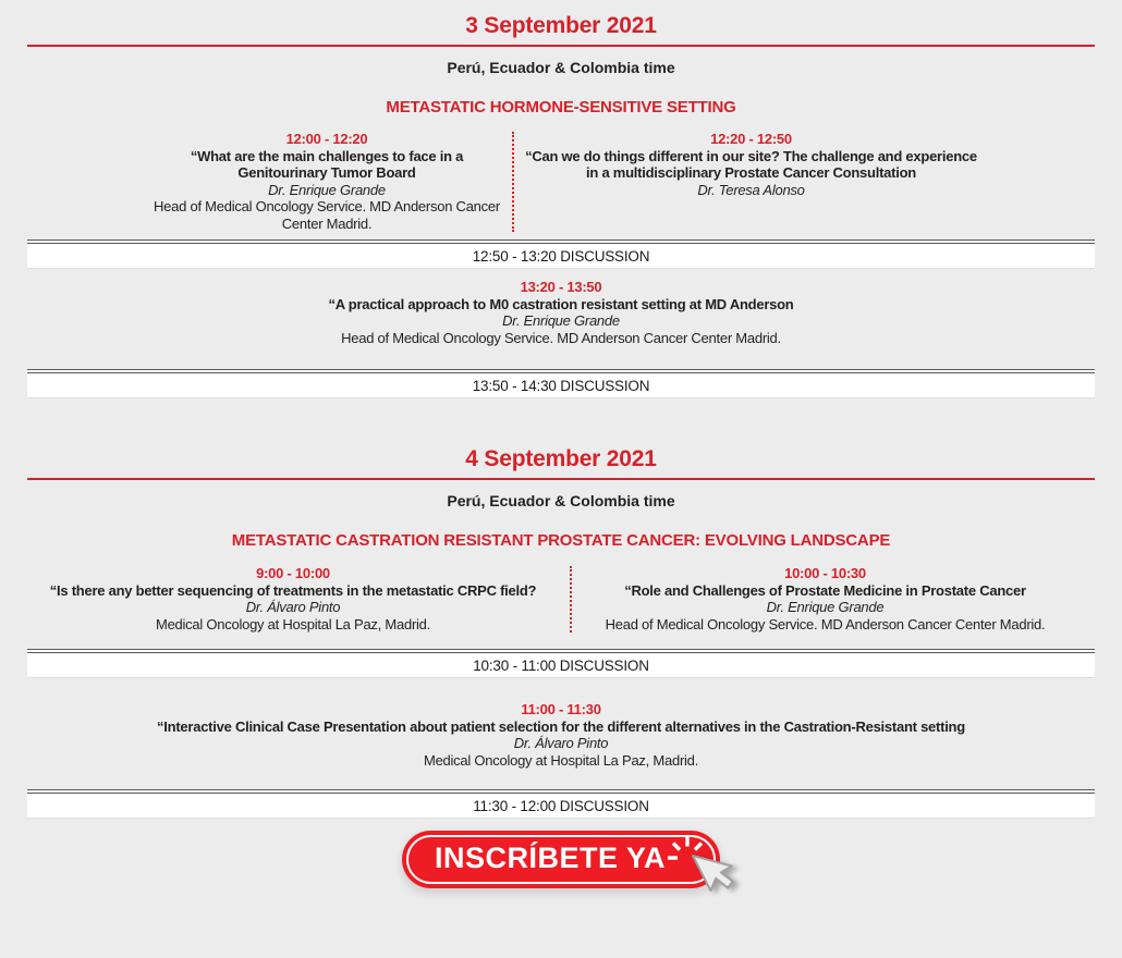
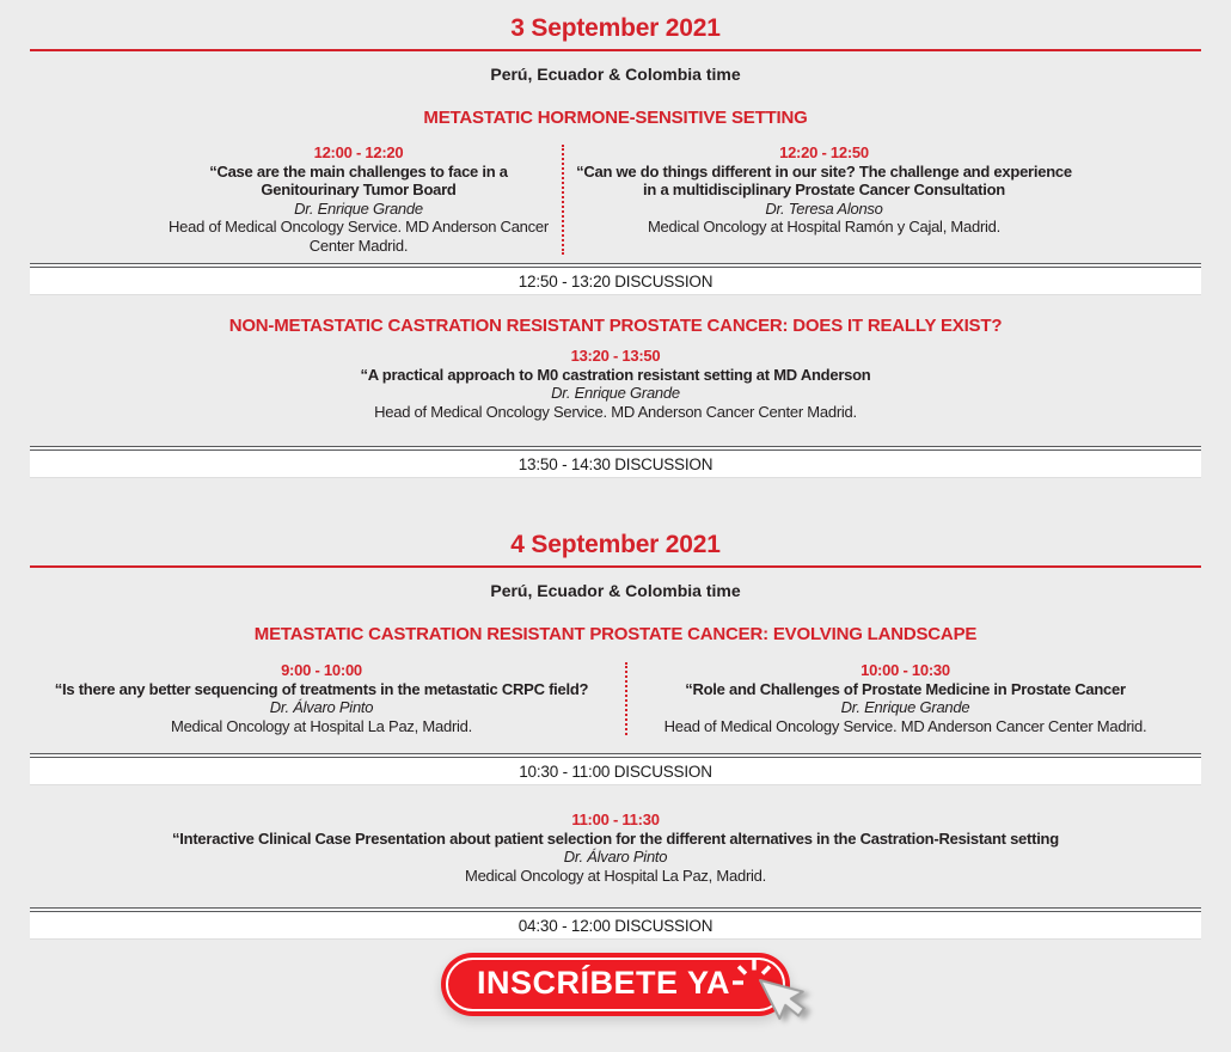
  3 September 2021
  Perú, Ecuador & Colombia time
  METASTATIC HORMONE-SENSITIVE SETTING
  12:00 - 12:20
- “What are the main challenges to face in a Genitourinary Tumor Board
+ “Case are the main challenges to face in a Genitourinary Tumor Board
  Dr. Enrique Grande
  Head of Medical Oncology Service. MD Anderson Cancer Center Madrid.
  12:20 - 12:50
  “Can we do things different in our site? The challenge and experience in a multidisciplinary Prostate Cancer Consultation
  Dr. Teresa Alonso
+ Medical Oncology at Hospital Ramón y Cajal, Madrid.
  12:50 - 13:20 DISCUSSION
+ NON-METASTATIC CASTRATION RESISTANT PROSTATE CANCER: DOES IT REALLY EXIST?
  13:20 - 13:50
  “A practical approach to M0 castration resistant setting at MD Anderson
  Dr. Enrique Grande
  Head of Medical Oncology Service. MD Anderson Cancer Center Madrid.
  13:50 - 14:30 DISCUSSION
  4 September 2021
  Perú, Ecuador & Colombia time
  METASTATIC CASTRATION RESISTANT PROSTATE CANCER: EVOLVING LANDSCAPE
  9:00 - 10:00
  “Is there any better sequencing of treatments in the metastatic CRPC field?
  Dr. Álvaro Pinto
  Medical Oncology at Hospital La Paz, Madrid.
  10:00 - 10:30
  “Role and Challenges of Prostate Medicine in Prostate Cancer
  Dr. Enrique Grande
  Head of Medical Oncology Service. MD Anderson Cancer Center Madrid.
  10:30 - 11:00 DISCUSSION
  11:00 - 11:30
  “Interactive Clinical Case Presentation about patient selection for the different alternatives in the Castration-Resistant setting
  Dr. Álvaro Pinto
  Medical Oncology at Hospital La Paz, Madrid.
- 11:30 - 12:00 DISCUSSION
+ 04:30 - 12:00 DISCUSSION
  INSCRÍBETE YA
